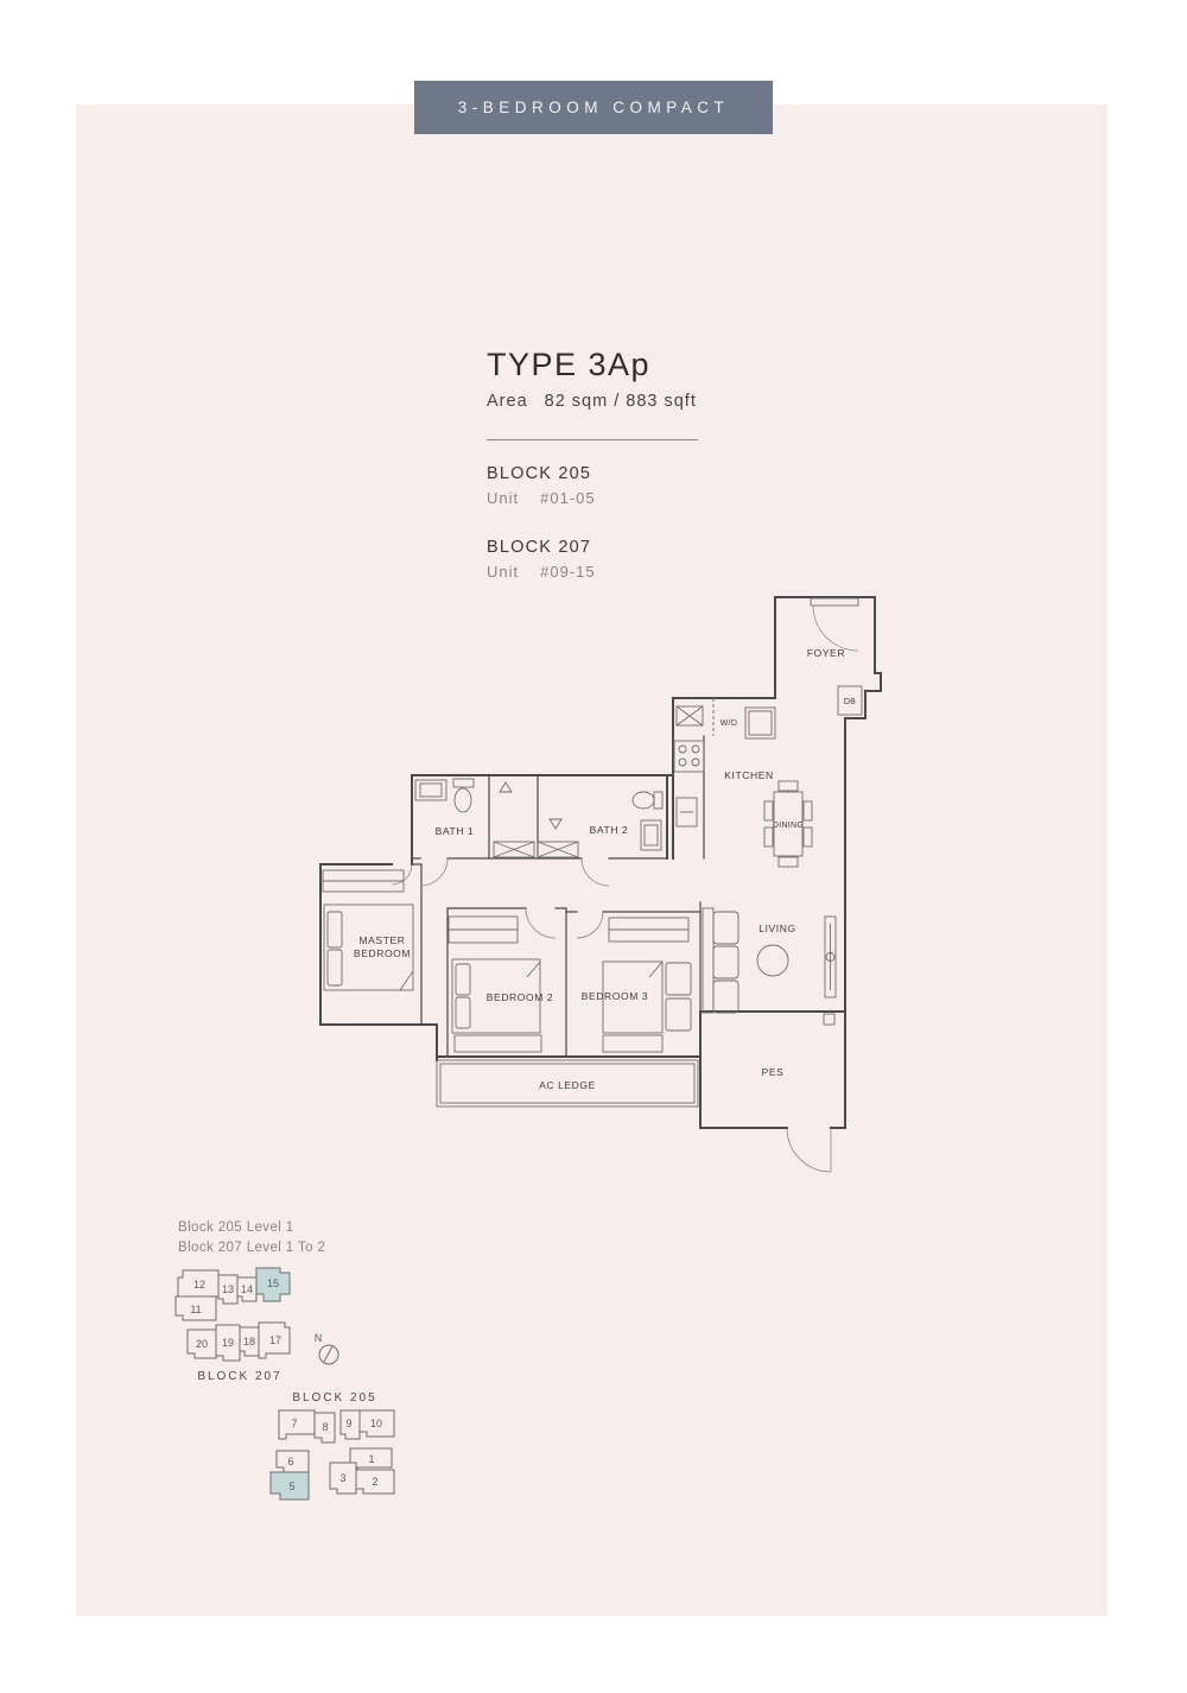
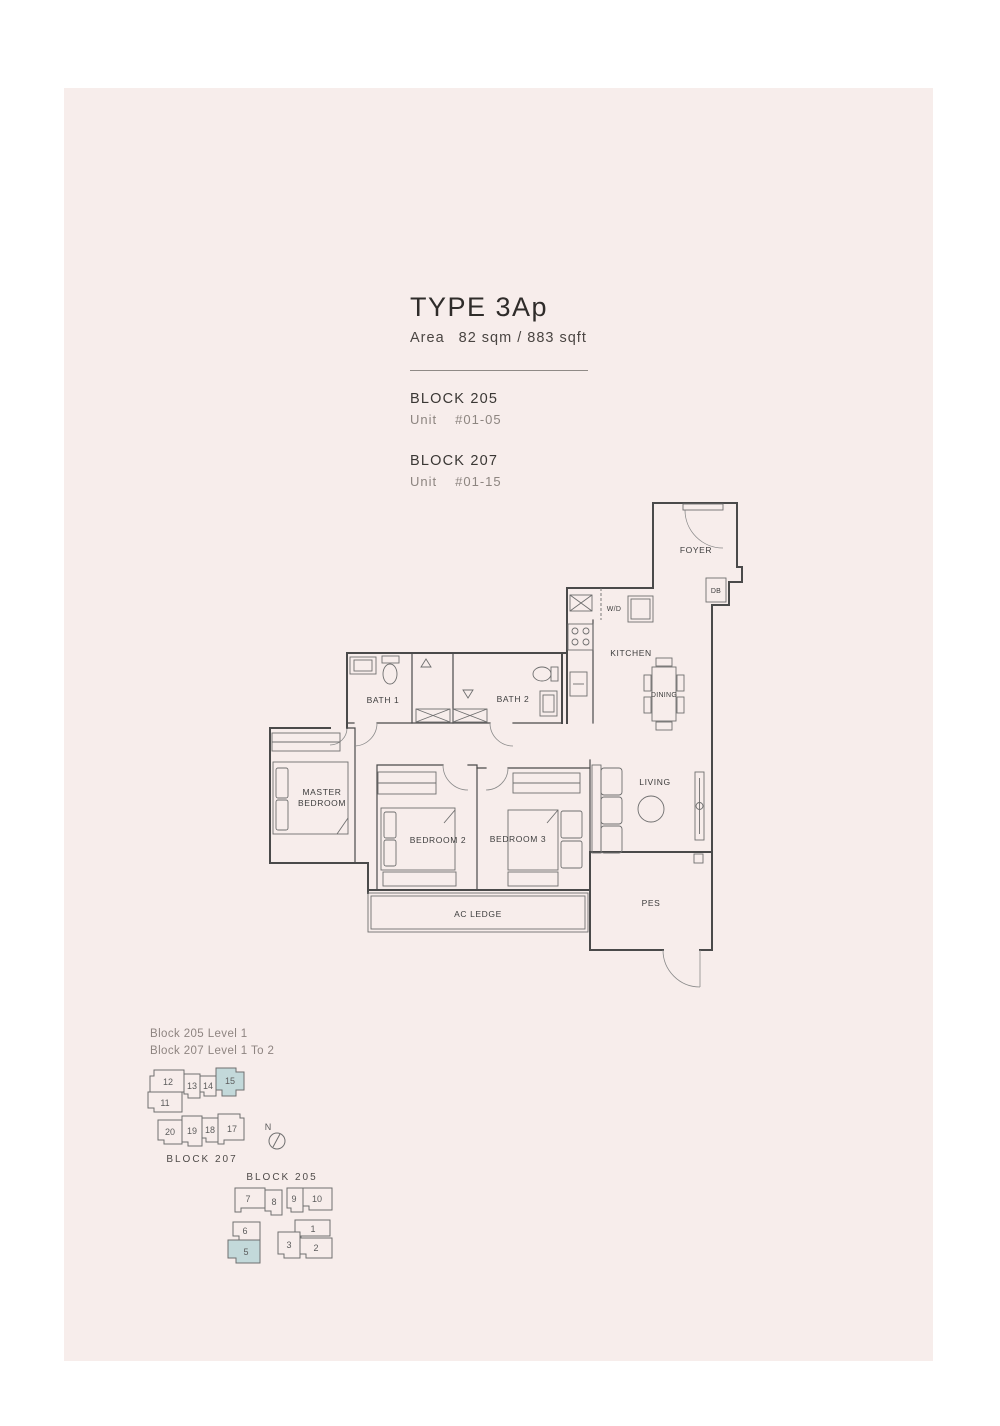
- 3-BEDROOM COMPACT
  TYPE 3Ap
  Area 82 sqm / 883 sqft
  BLOCK 205
  Unit #01-05
  BLOCK 207
- Unit #09-15
+ Unit #01-15
  FOYER
  KITCHEN
  BATH 1
  BATH 2
  MASTER
  BEDROOM
  BEDROOM 2
  BEDROOM 3
  LIVING
  PES
  AC LEDGE
  Block 205 Level 1
  Block 207 Level 1 To 2
  12
  13
  14
  15
  11
  20
  19
  18
  17
  BLOCK 207
  N
  BLOCK 205
  7
  8
  9
  10
  6
  1
  5
  3
  2
